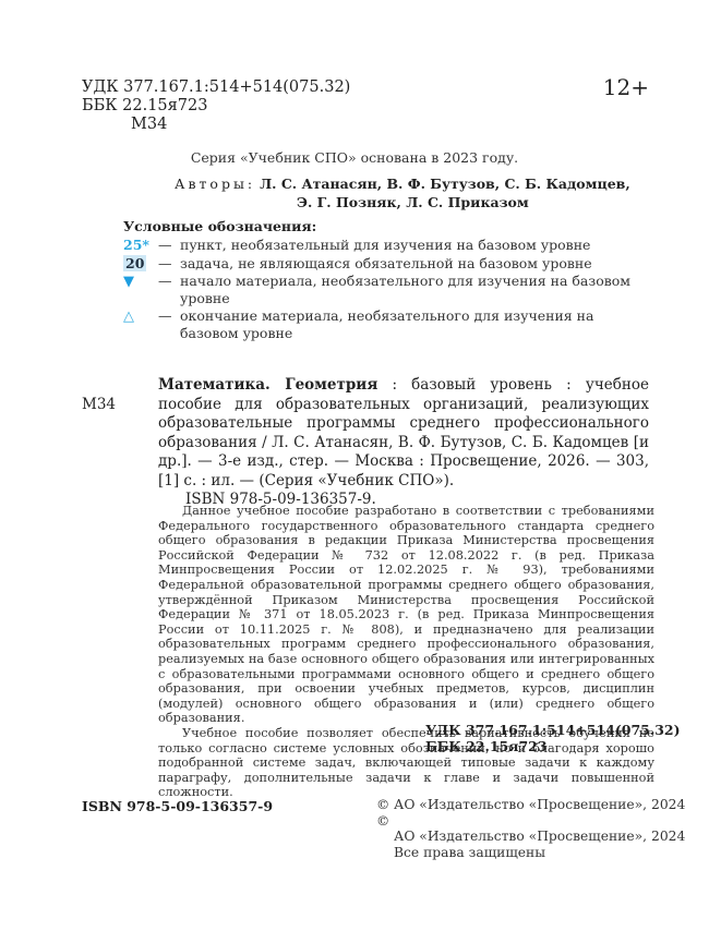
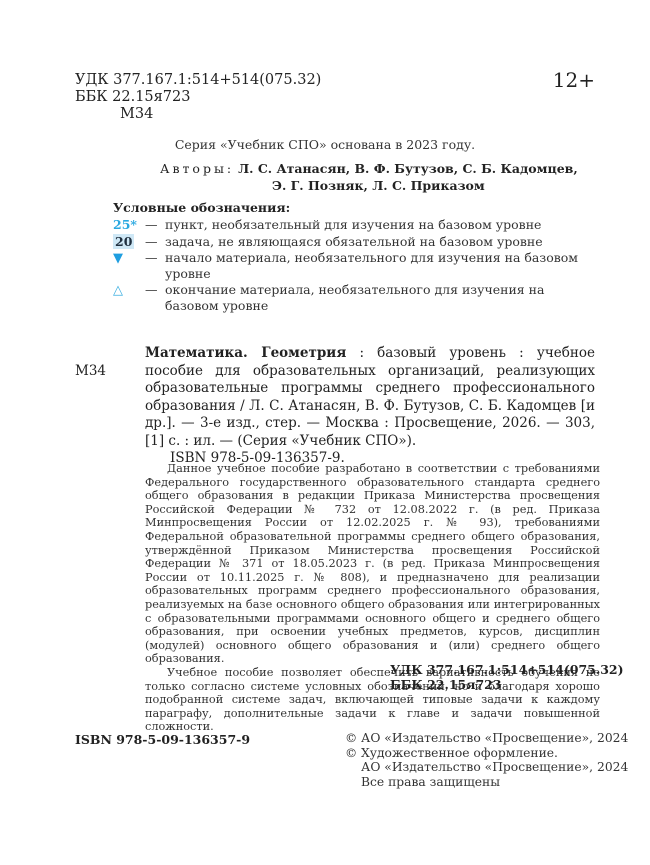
  УДК 377.167.1:514+514(075.32)
  ББК 22.15я723
  М34
  12+
  Серия «Учебник СПО» основана в 2023 году.
  Авторы: Л. С. Атанасян, В. Ф. Бутузов, С. Б. Кадомцев,
  Э. Г. Позняк, Л. С. Приказом
  Условные обозначения:
  25*
  —
  пункт, необязательный для изучения на базовом уровне
  20
  —
  задача, не являющаяся обязательной на базовом уровне
  ▼
  —
  начало материала, необязательного для изучения на базовом уровне
  △
  —
  окончание материала, необязательного для изучения на базовом уровне
  М34
  Математика. Геометрия : базовый уровень : учебное пособие для образовательных организаций, реализующих образовательные программы среднего профессионального образования / Л. С. Атанасян, В. Ф. Бутузов, С. Б. Кадомцев [и др.]. — 3-е изд., стер. — Москва : Просвещение, 2026. — 303, [1] с. : ил. — (Серия «Учебник СПО»).
  ISBN 978-5-09-136357-9.
  Данное учебное пособие разработано в соответствии с требованиями Федерального государственного образовательного стандарта среднего общего образования в редакции Приказа Министерства просвещения Российской Федерации № 732 от 12.08.2022 г. (в ред. Приказа Минпросвещения России от 12.02.2025 г. № 93), требованиями Федеральной образовательной программы среднего общего образования, утверждённой Приказом Министерства просвещения Российской Федерации № 371 от 18.05.2023 г. (в ред. Приказа Минпросвещения России от 10.11.2025 г. № 808), и предназначено для реализации образовательных программ среднего профессионального образования, реализуемых на базе основного общего образования или интегрированных с образовательными программами основного общего и среднего общего образования, при освоении учебных предметов, курсов, дисциплин (модулей) основного общего образования и (или) среднего общего образования.
  Учебное пособие позволяет обеспечить вариативность обучения не только согласно системе условных обозначений, но и благодаря хорошо подобранной системе задач, включающей типовые задачи к каждому параграфу, дополнительные задачи к главе и задачи повышенной сложности.
  УДК 377.167.1:514+514(075.32)
  ББК 22.15я723
  ISBN 978-5-09-136357-9
  ©
  АО «Издательство «Просвещение», 2024
  ©
+ Художественное оформление.
  АО «Издательство «Просвещение», 2024
  Все права защищены
